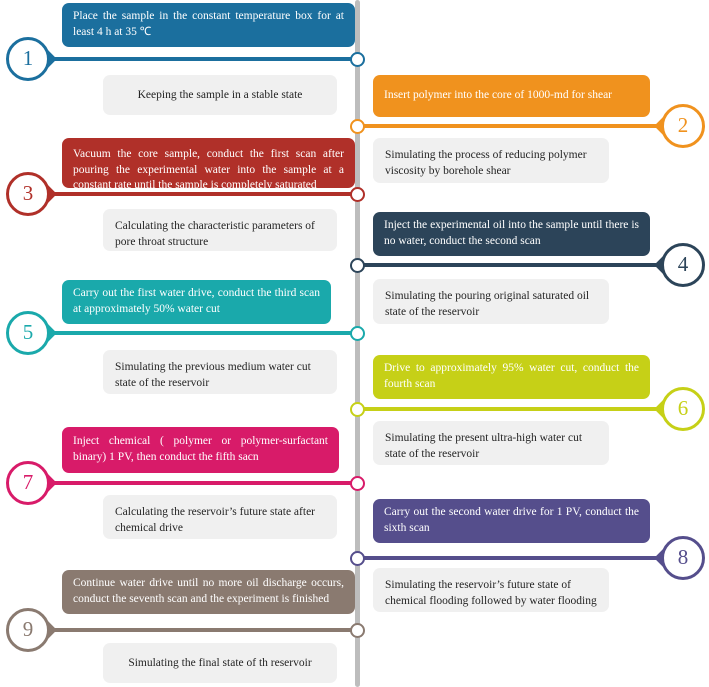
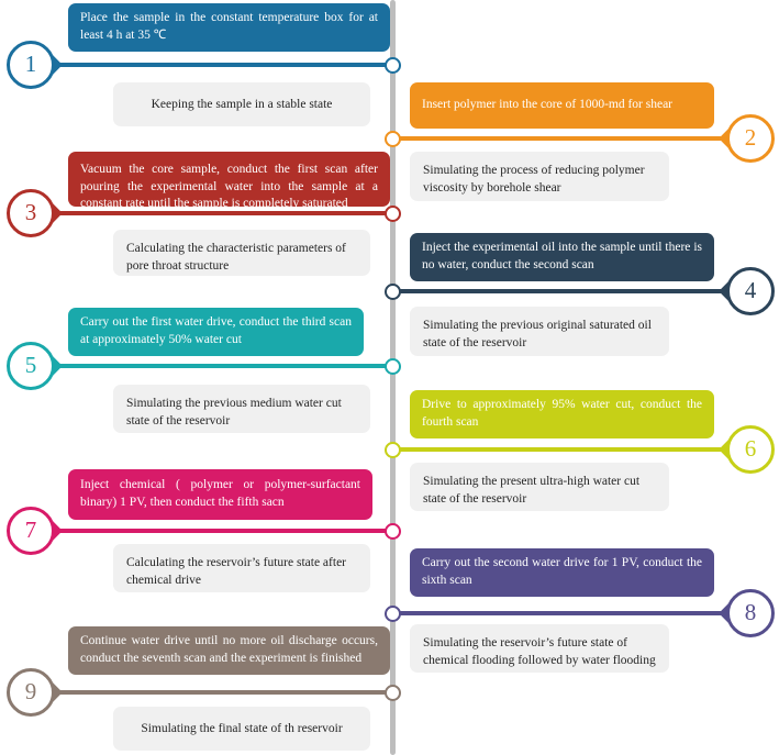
  1
  Place the sample in the constant temperature box for at least 4 h at 35 ℃
  Keeping the sample in a stable state
  2
  Insert polymer into the core of 1000-md for shear
  Simulating the process of reducing polymer viscosity by borehole shear
  3
  Vacuum the core sample, conduct the first scan after pouring the experimental water into the sample at a constant rate until the sample is completely saturated
  Calculating the characteristic parameters of pore throat structure
  4
  Inject the experimental oil into the sample until there is no water, conduct the second scan
- Simulating the pouring original saturated oil state of the reservoir
+ Simulating the previous original saturated oil state of the reservoir
  5
  Carry out the first water drive, conduct the third scan at approximately 50% water cut
  Simulating the previous medium water cut state of the reservoir
  6
  Drive to approximately 95% water cut, conduct the fourth scan
  Simulating the present ultra-high water cut state of the reservoir
  7
  Inject chemical ( polymer or polymer-surfactant binary) 1 PV, then conduct the fifth sacn
  Calculating the reservoir’s future state after chemical drive
  8
  Carry out the second water drive for 1 PV, conduct the sixth scan
  Simulating the reservoir’s future state of chemical flooding followed by water flooding
  9
  Continue water drive until no more oil discharge occurs, conduct the seventh scan and the experiment is finished
  Simulating the final state of th reservoir
